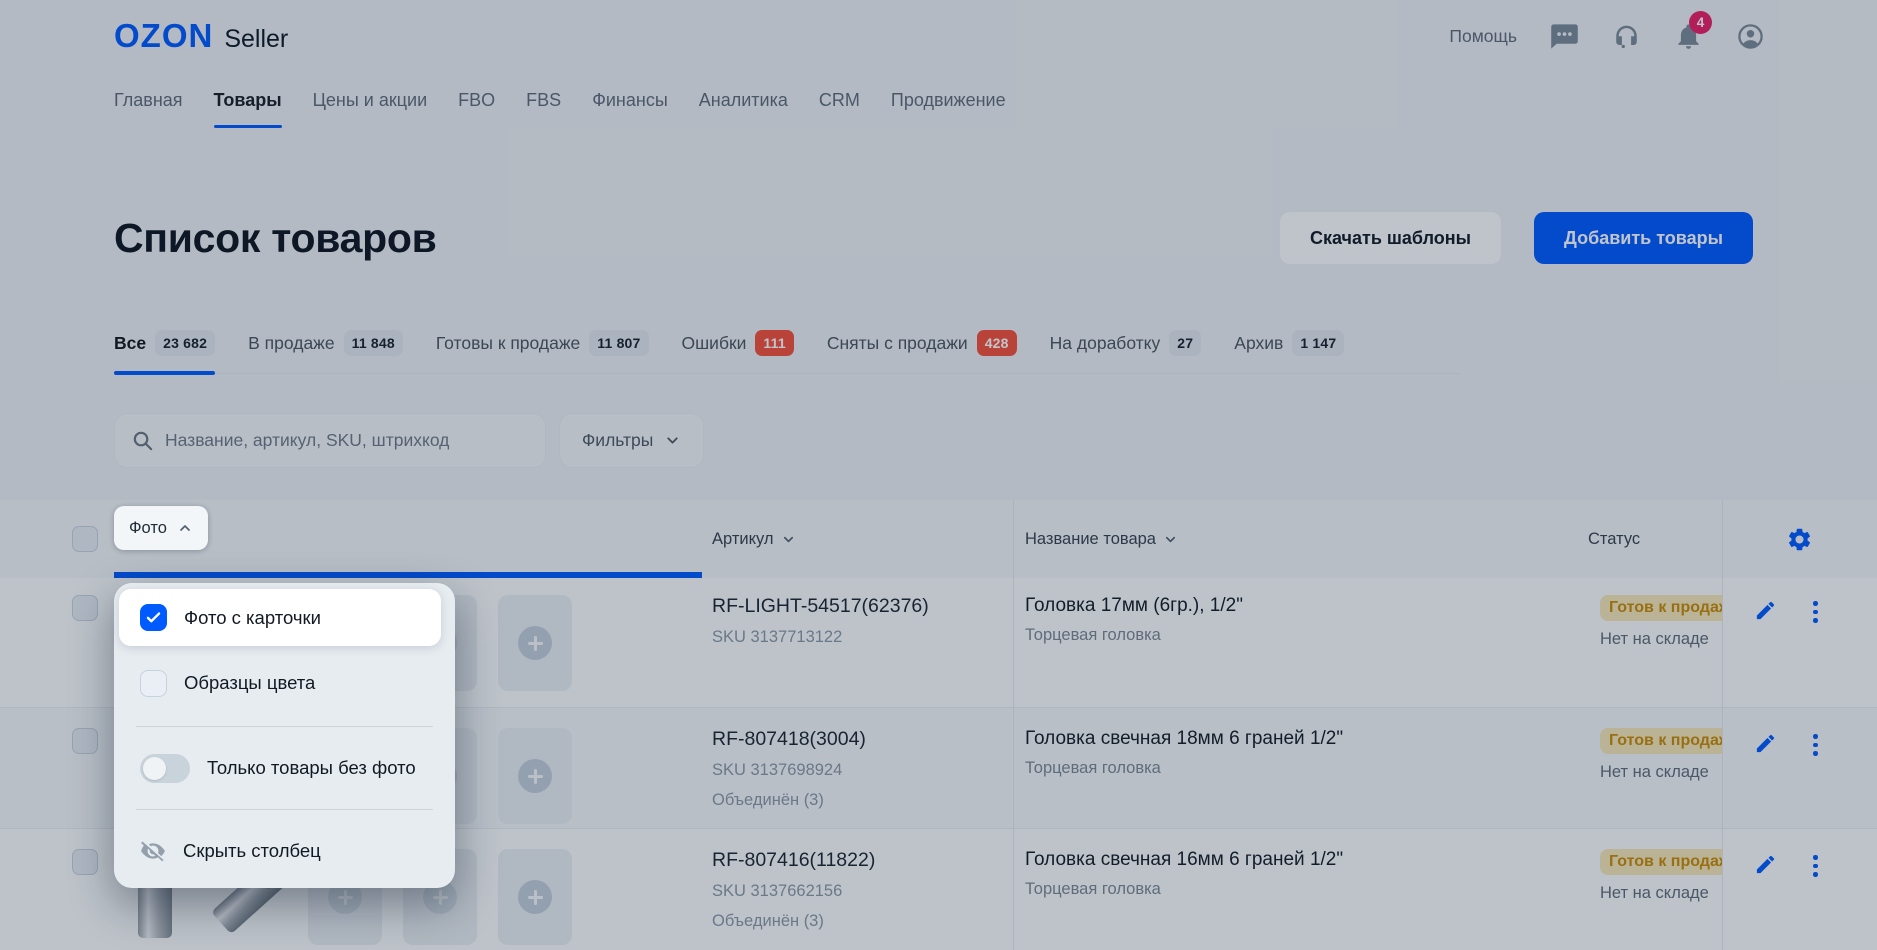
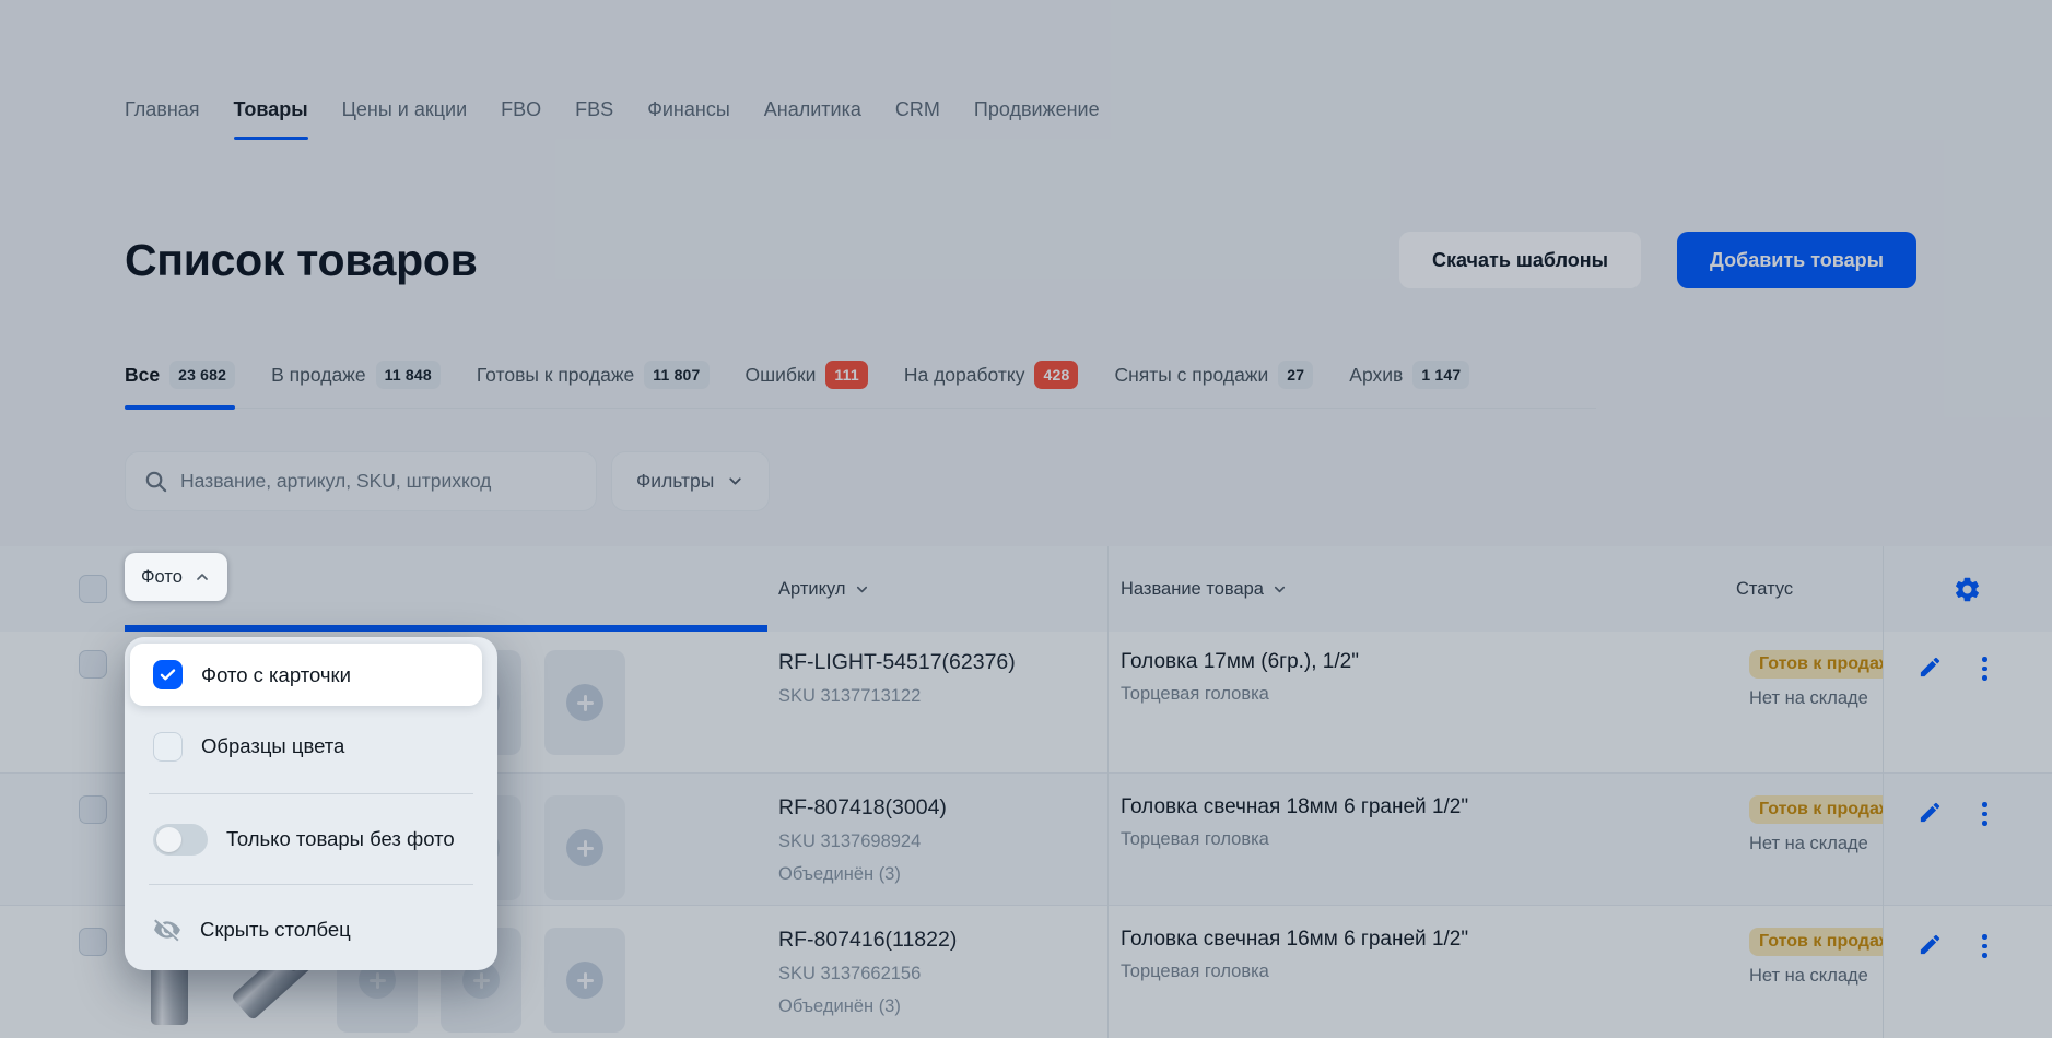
- OZON
- Seller
- Помощь
- 4
  Главная
  Товары
  Цены и акции
  FBO
  FBS
  Финансы
  Аналитика
  CRM
  Продвижение
  Список товаров
  Скачать шаблоны
  Добавить товары
  Все
  23 682
  В продаже
  11 848
  Готовы к продаже
  11 807
  Ошибки
  111
- Сняты с продажи
+ На доработку
  428
- На доработку
+ Сняты с продажи
  27
  Архив
  1 147
  Название, артикул, SKU, штрихкод
  Фильтры
  Артикул
  Название товара
  Статус
  RF-LIGHT-54517(62376)
  SKU 3137713122
  Головка 17мм (6гр.), 1/2"
  Торцевая головка
  Готов к прода
  Нет на складе
  RF-807418(3004)
  SKU 3137698924
  Объединён (3)
  Головка свечная 18мм 6 граней 1/2"
  Торцевая головка
  Готов к прода
  Нет на складе
  RF-807416(11822)
  SKU 3137662156
  Объединён (3)
  Головка свечная 16мм 6 граней 1/2"
  Торцевая головка
  Готов к прода
  Нет на складе
  Фото
  Фото с карточки
  Образцы цвета
  Только товары без фото
  Скрыть столбец
